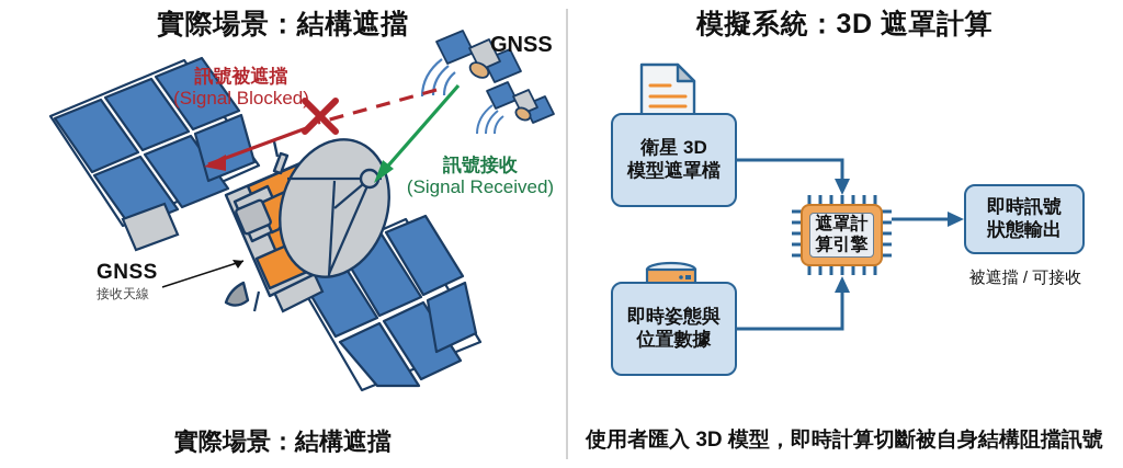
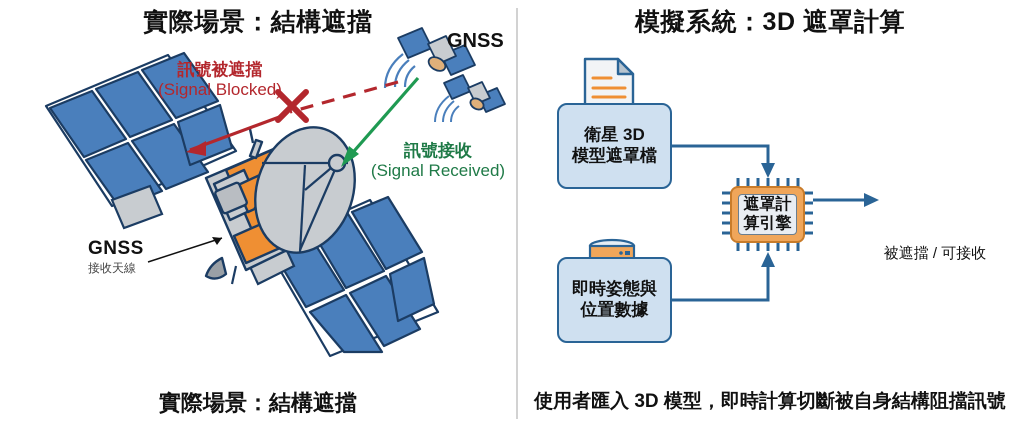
  實際場景：結構遮擋
  訊號被遮擋
  (Signal Blocked)
  訊號接收
  (Signal Received)
  GNSS
  GNSS
  接收天線
  實際場景：結構遮擋
  模擬系統：3D 遮罩計算
  衛星 3D
  模型遮罩檔
  即時姿態與
  位置數據
  遮罩計
  算引擎
- 即時訊號
- 狀態輸出
  被遮擋 / 可接收
  使用者匯入 3D 模型，即時計算切斷被自身結構阻擋訊號
